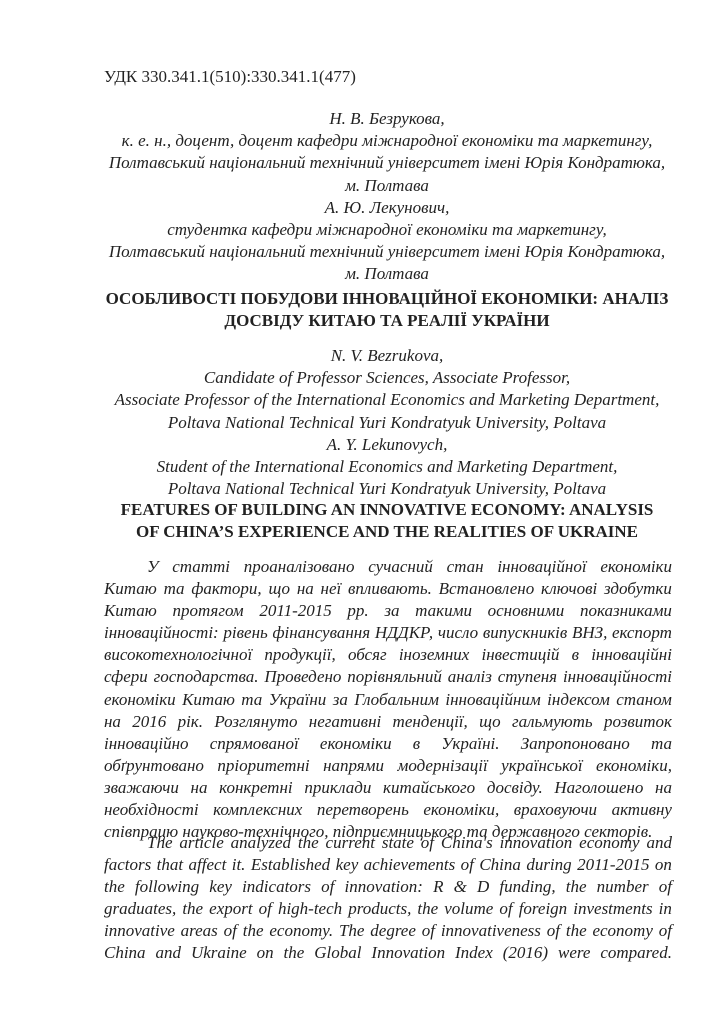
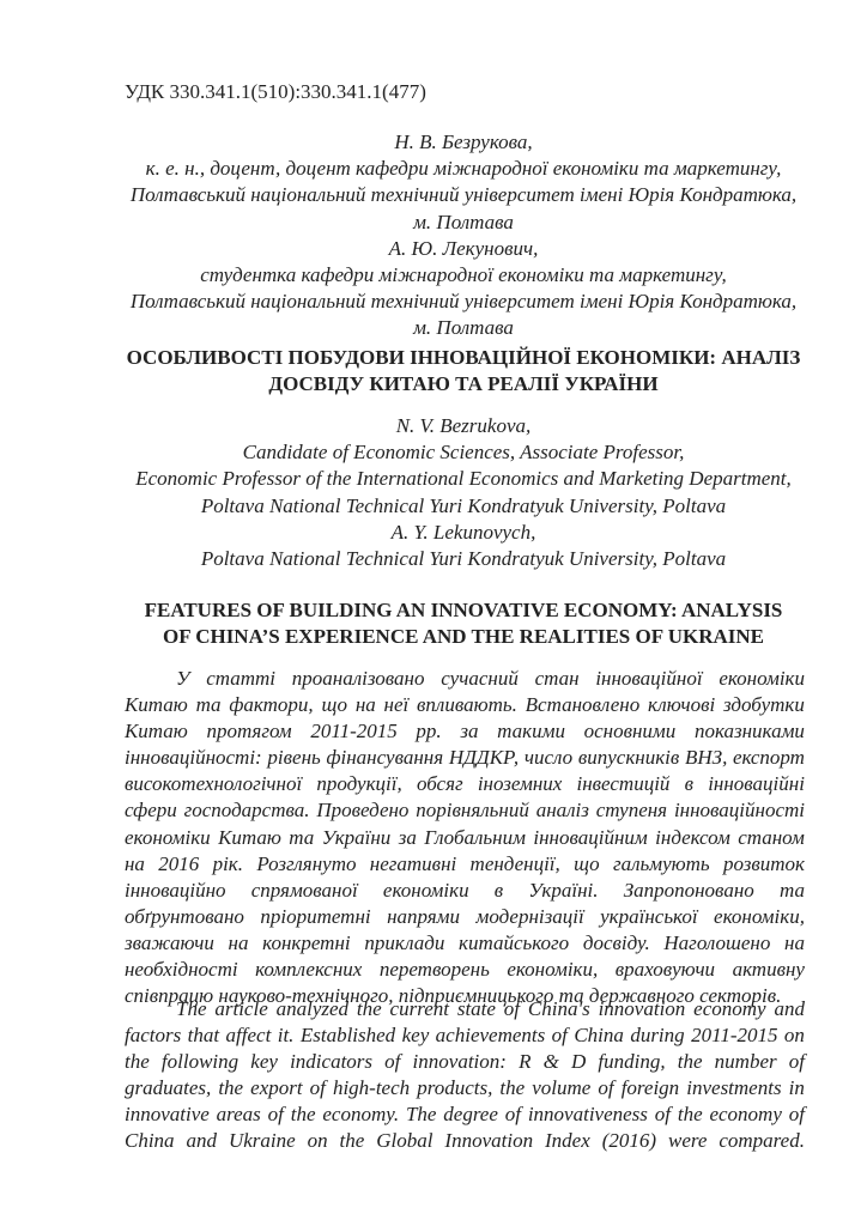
  УДК 330.341.1(510):330.341.1(477)
  Н. В. Безрукова,
  к. е. н., доцент, доцент кафедри міжнародної економіки та маркетингу,
  Полтавський національний технічний університет імені Юрія Кондратюка,
  м. Полтава
  А. Ю. Лекунович,
  студентка кафедри міжнародної економіки та маркетингу,
  Полтавський національний технічний університет імені Юрія Кондратюка,
  м. Полтава
  ОСОБЛИВОСТІ ПОБУДОВИ ІННОВАЦІЙНОЇ ЕКОНОМІКИ: АНАЛІЗ
  ДОСВІДУ КИТАЮ ТА РЕАЛІЇ УКРАЇНИ
  N. V. Bezrukova,
- Candidate of Professor Sciences, Associate Professor,
+ Candidate of Economic Sciences, Associate Professor,
- Associate Professor of the International Economics and Marketing Department,
+ Economic Professor of the International Economics and Marketing Department,
  Poltava National Technical Yuri Kondratyuk University, Poltava
  A. Y. Lekunovych,
- Student of the International Economics and Marketing Department,
  Poltava National Technical Yuri Kondratyuk University, Poltava
  FEATURES OF BUILDING AN INNOVATIVE ECONOMY: ANALYSIS
  OF CHINA’S EXPERIENCE AND THE REALITIES OF UKRAINE
  У
  статті
  проаналізовано
  сучасний
  стан
  інноваційної
  економіки
  Китаю
  та
  фактори,
  що
  на
  неї
  впливають.
  Встановлено
  ключові
  здобутки
  Китаю
  протягом
  2011-2015
  рр.
  за
  такими
  основними
  показниками
  інноваційності:
  рівень
  фінансування
  НДДКР,
  число
  випускників
  ВНЗ,
  експорт
  високотехнологічної
  продукції,
  обсяг
  іноземних
  інвестицій
  в
  інноваційні
  сфери
  господарства.
  Проведено
  порівняльний
  аналіз
  ступеня
  інноваційності
  економіки
  Китаю
  та
  України
  за
  Глобальним
  інноваційним
  індексом
  станом
  на
  2016
  рік.
  Розглянуто
  негативні
  тенденції,
  що
  гальмують
  розвиток
  інноваційно
  спрямованої
  економіки
  в
  Україні.
  Запропоновано
  та
  обґрунтовано
  пріоритетні
  напрями
  модернізації
  української
  економіки,
  зважаючи
  на
  конкретні
  приклади
  китайського
  досвіду.
  Наголошено
  на
  необхідності
  комплексних
  перетворень
  економіки,
  враховуючи
  активну
  співпрацю науково-технічного, підприємницького та державного секторів.
  The
  article
  analyzed
  the
  current
  state
  of
  China's
  innovation
  economy
  and
  factors
  that
  affect
  it.
  Established
  key
  achievements
  of
  China
  during
  2011-2015
  on
  the
  following
  key
  indicators
  of
  innovation:
  R
  &
  D
  funding,
  the
  number
  of
  graduates,
  the
  export
  of
  high-tech
  products,
  the
  volume
  of
  foreign
  investments
  in
  innovative
  areas
  of
  the
  economy.
  The
  degree
  of
  innovativeness
  of
  the
  economy
  of
  China
  and
  Ukraine
  on
  the
  Global
  Innovation
  Index
  (2016)
  were
  compared.
